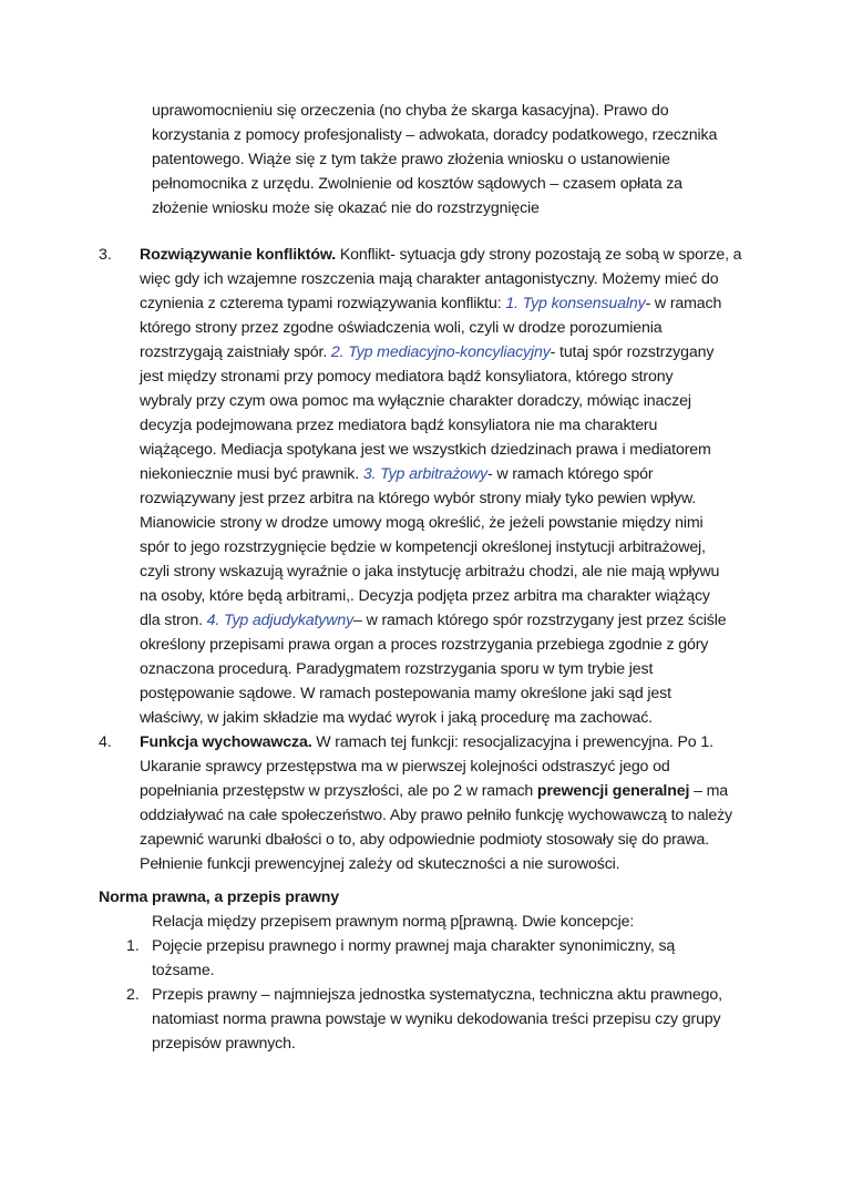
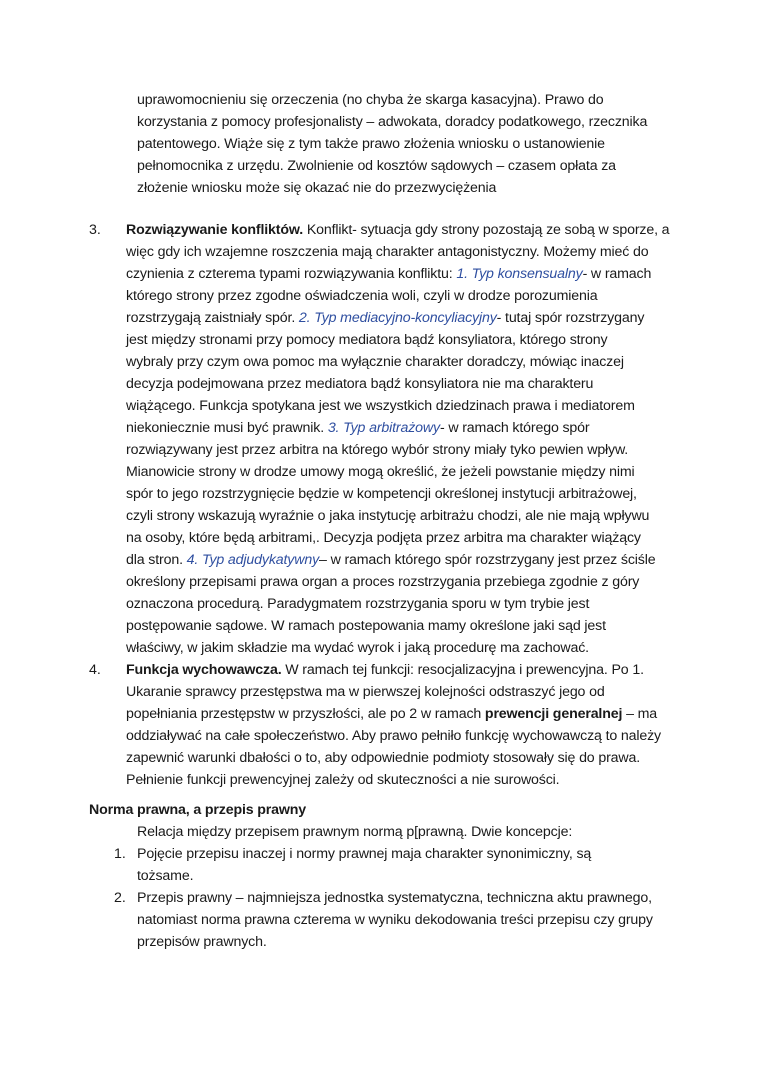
  uprawomocnieniu się orzeczenia (no chyba że skarga kasacyjna). Prawo do
  korzystania z pomocy profesjonalisty – adwokata, doradcy podatkowego, rzecznika
  patentowego. Wiąże się z tym także prawo złożenia wniosku o ustanowienie
  pełnomocnika z urzędu. Zwolnienie od kosztów sądowych – czasem opłata za
- złożenie wniosku może się okazać nie do rozstrzygnięcie
+ złożenie wniosku może się okazać nie do przezwyciężenia
  3.
  Rozwiązywanie konfliktów. Konflikt- sytuacja gdy strony pozostają ze sobą w sporze, a
  więc gdy ich wzajemne roszczenia mają charakter antagonistyczny. Możemy mieć do
  czynienia z czterema typami rozwiązywania konfliktu: 1. Typ konsensualny- w ramach
  którego strony przez zgodne oświadczenia woli, czyli w drodze porozumienia
  rozstrzygają zaistniały spór. 2. Typ mediacyjno-koncyliacyjny- tutaj spór rozstrzygany
  jest między stronami przy pomocy mediatora bądź konsyliatora, którego strony
  wybraly przy czym owa pomoc ma wyłącznie charakter doradczy, mówiąc inaczej
  decyzja podejmowana przez mediatora bądź konsyliatora nie ma charakteru
- wiążącego. Mediacja spotykana jest we wszystkich dziedzinach prawa i mediatorem
+ wiążącego. Funkcja spotykana jest we wszystkich dziedzinach prawa i mediatorem
  niekoniecznie musi być prawnik. 3. Typ arbitrażowy- w ramach którego spór
  rozwiązywany jest przez arbitra na którego wybór strony miały tyko pewien wpływ.
  Mianowicie strony w drodze umowy mogą określić, że jeżeli powstanie między nimi
  spór to jego rozstrzygnięcie będzie w kompetencji określonej instytucji arbitrażowej,
  czyli strony wskazują wyraźnie o jaka instytucję arbitrażu chodzi, ale nie mają wpływu
  na osoby, które będą arbitrami,. Decyzja podjęta przez arbitra ma charakter wiążący
  dla stron. 4. Typ adjudykatywny– w ramach którego spór rozstrzygany jest przez ściśle
  określony przepisami prawa organ a proces rozstrzygania przebiega zgodnie z góry
  oznaczona procedurą. Paradygmatem rozstrzygania sporu w tym trybie jest
  postępowanie sądowe. W ramach postepowania mamy określone jaki sąd jest
  właściwy, w jakim składzie ma wydać wyrok i jaką procedurę ma zachować.
  4.
  Funkcja wychowawcza. W ramach tej funkcji: resocjalizacyjna i prewencyjna. Po 1.
  Ukaranie sprawcy przestępstwa ma w pierwszej kolejności odstraszyć jego od
  popełniania przestępstw w przyszłości, ale po 2 w ramach prewencji generalnej – ma
  oddziaływać na całe społeczeństwo. Aby prawo pełniło funkcję wychowawczą to należy
  zapewnić warunki dbałości o to, aby odpowiednie podmioty stosowały się do prawa.
  Pełnienie funkcji prewencyjnej zależy od skuteczności a nie surowości.
  Norma prawna, a przepis prawny
  Relacja między przepisem prawnym normą p[prawną. Dwie koncepcje:
  1.
- Pojęcie przepisu prawnego i normy prawnej maja charakter synonimiczny, są
+ Pojęcie przepisu inaczej i normy prawnej maja charakter synonimiczny, są
  tożsame.
  2.
  Przepis prawny – najmniejsza jednostka systematyczna, techniczna aktu prawnego,
- natomiast norma prawna powstaje w wyniku dekodowania treści przepisu czy grupy
+ natomiast norma prawna czterema w wyniku dekodowania treści przepisu czy grupy
  przepisów prawnych.
